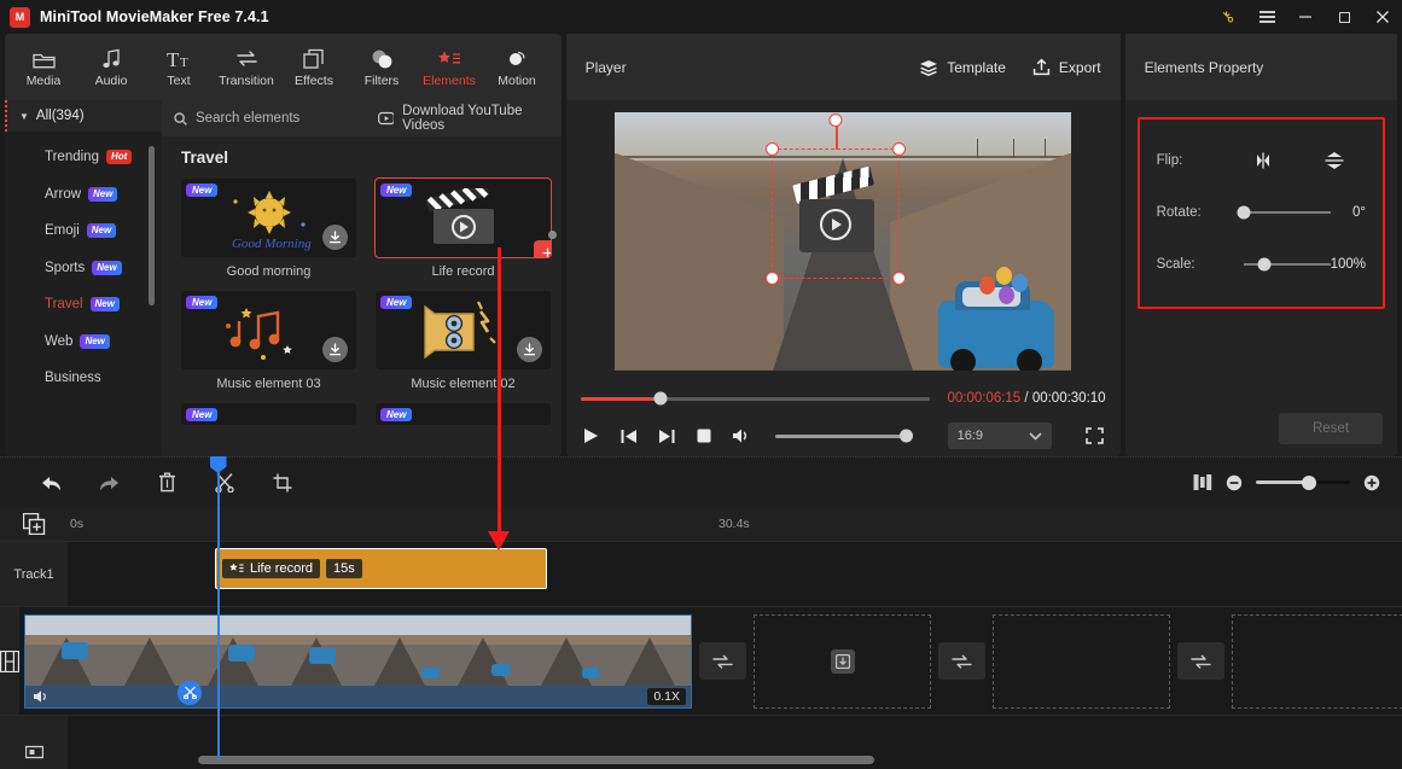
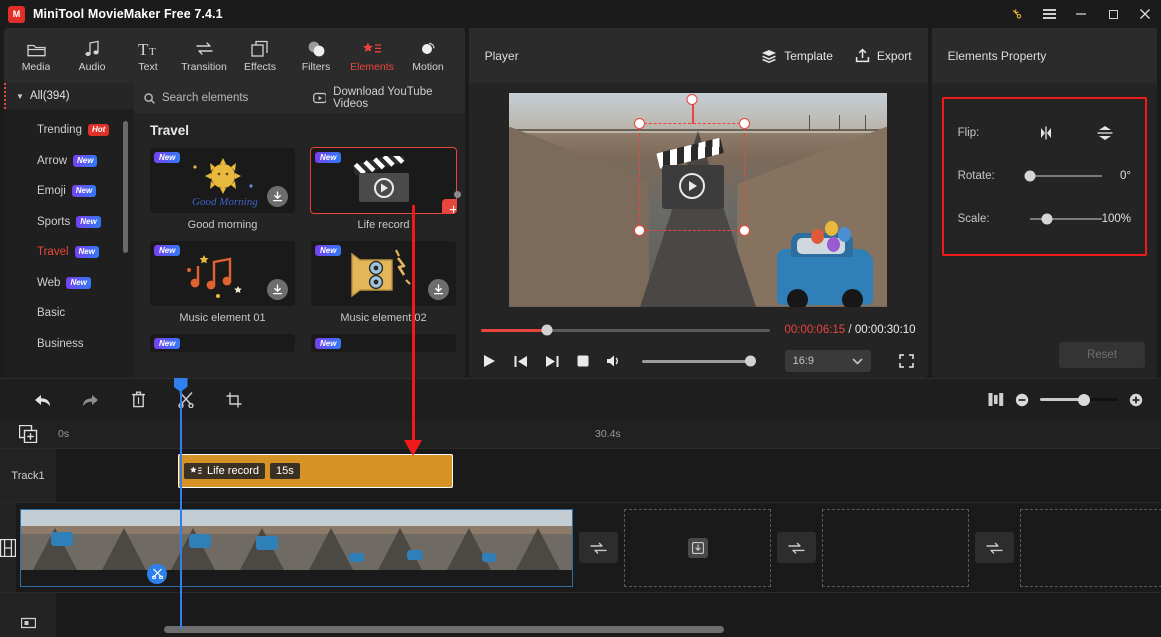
  M
  MiniTool MovieMaker Free 7.4.1
  Media
  Audio
  T
  T
  Text
  Transition
  Effects
  Filters
  Elements
  Motion
  ▼
  All(394)
  Trending
  Hot
  Arrow
  New
  Emoji
  New
  Sports
  New
  Travel
  New
  Web
  New
+ Basic
  Business
  Search elements
  Download YouTube Videos
  Travel
  New
  Good Morning
  Good morning
  New
  +
  Life record
  New
- Music element 03
+ Music element 01
  New
  Music element 02
  New
  New
  Player
  Template
  Export
  00:00:06:15 / 00:00:30:10
  16:9
  Elements Property
  Flip:
  Rotate:
  0°
  Scale:
  100%
  Reset
  0s
  30.4s
  Track1
  Life record
  15s
- 0.1X
